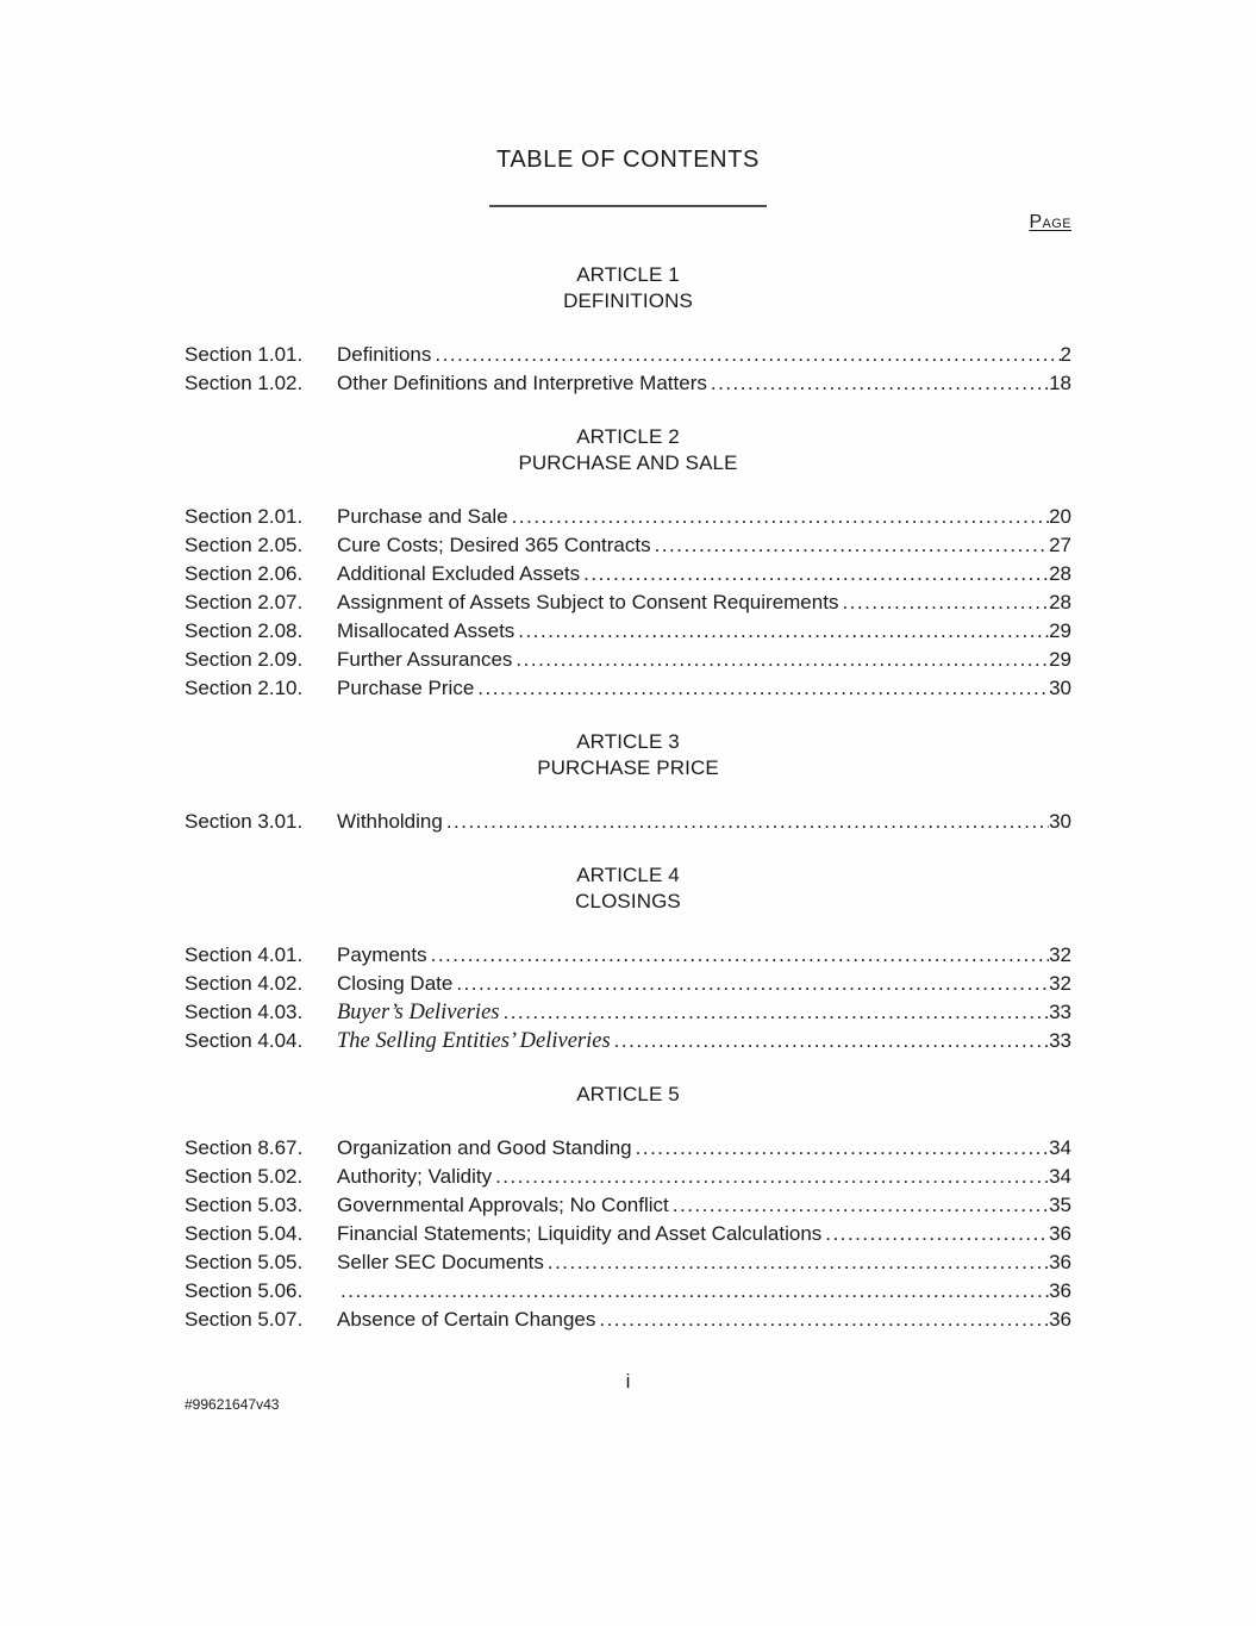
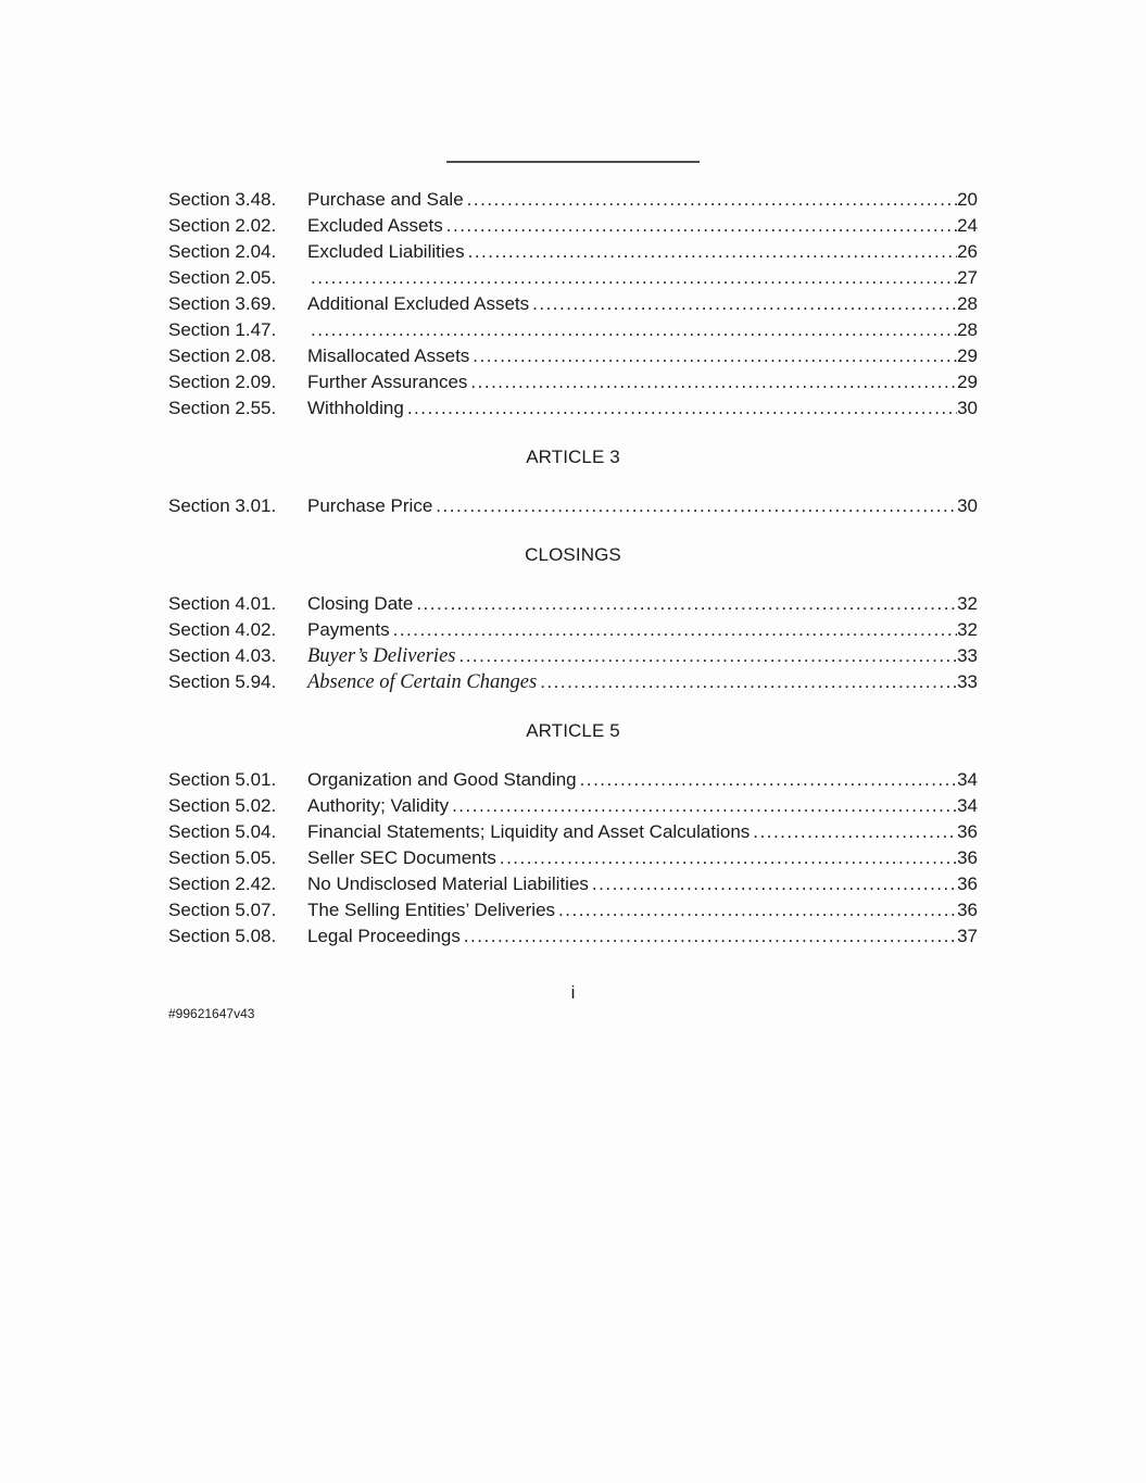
- TABLE OF CONTENTS
- Page
- ARTICLE 1
- DEFINITIONS
- Section 1.01.
- Definitions
- 2
- Section 1.02.
- Other Definitions and Interpretive Matters
- 18
- ARTICLE 2
- PURCHASE AND SALE
- Section 2.01.
+ Section 3.48.
  Purchase and Sale
  20
+ Section 2.02.
+ Excluded Assets
+ 24
+ Section 2.04.
+ Excluded Liabilities
+ 26
  Section 2.05.
- Cure Costs; Desired 365 Contracts
  27
- Section 2.06.
+ Section 3.69.
  Additional Excluded Assets
  28
- Section 2.07.
+ Section 1.47.
- Assignment of Assets Subject to Consent Requirements
  28
  Section 2.08.
  Misallocated Assets
  29
  Section 2.09.
  Further Assurances
  29
- Section 2.10.
+ Section 2.55.
- Purchase Price
+ Withholding
  30
  ARTICLE 3
- PURCHASE PRICE
  Section 3.01.
- Withholding
+ Purchase Price
  30
- ARTICLE 4
  CLOSINGS
  Section 4.01.
- Payments
+ Closing Date
  32
  Section 4.02.
- Closing Date
+ Payments
  32
  Section 4.03.
  Buyer’s Deliveries
  33
- Section 4.04.
+ Section 5.94.
- The Selling Entities’ Deliveries
+ Absence of Certain Changes
  33
  ARTICLE 5
- Section 8.67.
+ Section 5.01.
  Organization and Good Standing
  34
  Section 5.02.
  Authority; Validity
  34
- Section 5.03.
- Governmental Approvals; No Conflict
- 35
  Section 5.04.
  Financial Statements; Liquidity and Asset Calculations
  36
  Section 5.05.
  Seller SEC Documents
  36
- Section 5.06.
+ Section 2.42.
+ No Undisclosed Material Liabilities
  36
  Section 5.07.
- Absence of Certain Changes
+ The Selling Entities’ Deliveries
  36
+ Section 5.08.
+ Legal Proceedings
+ 37
  i
  #99621647v43
